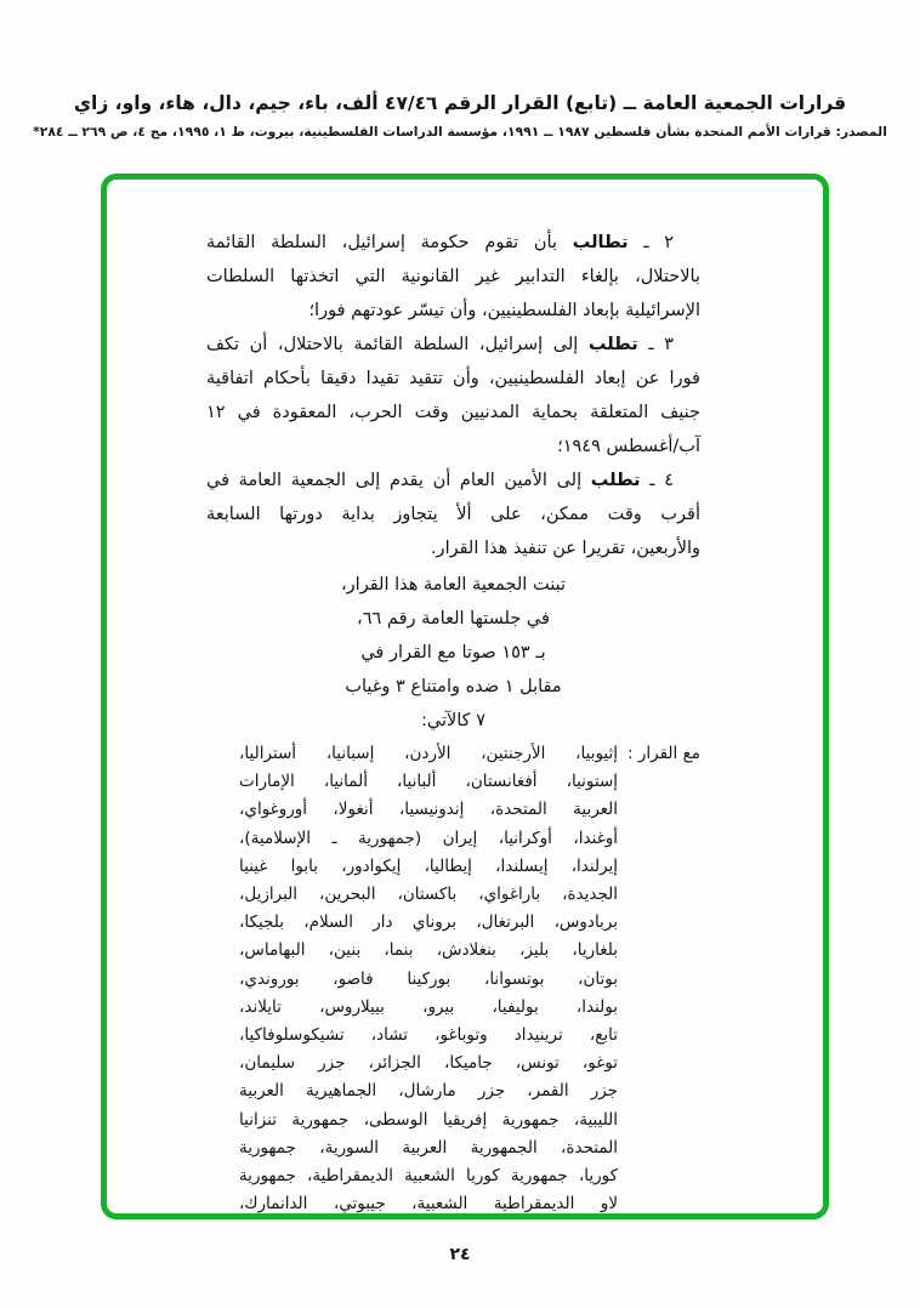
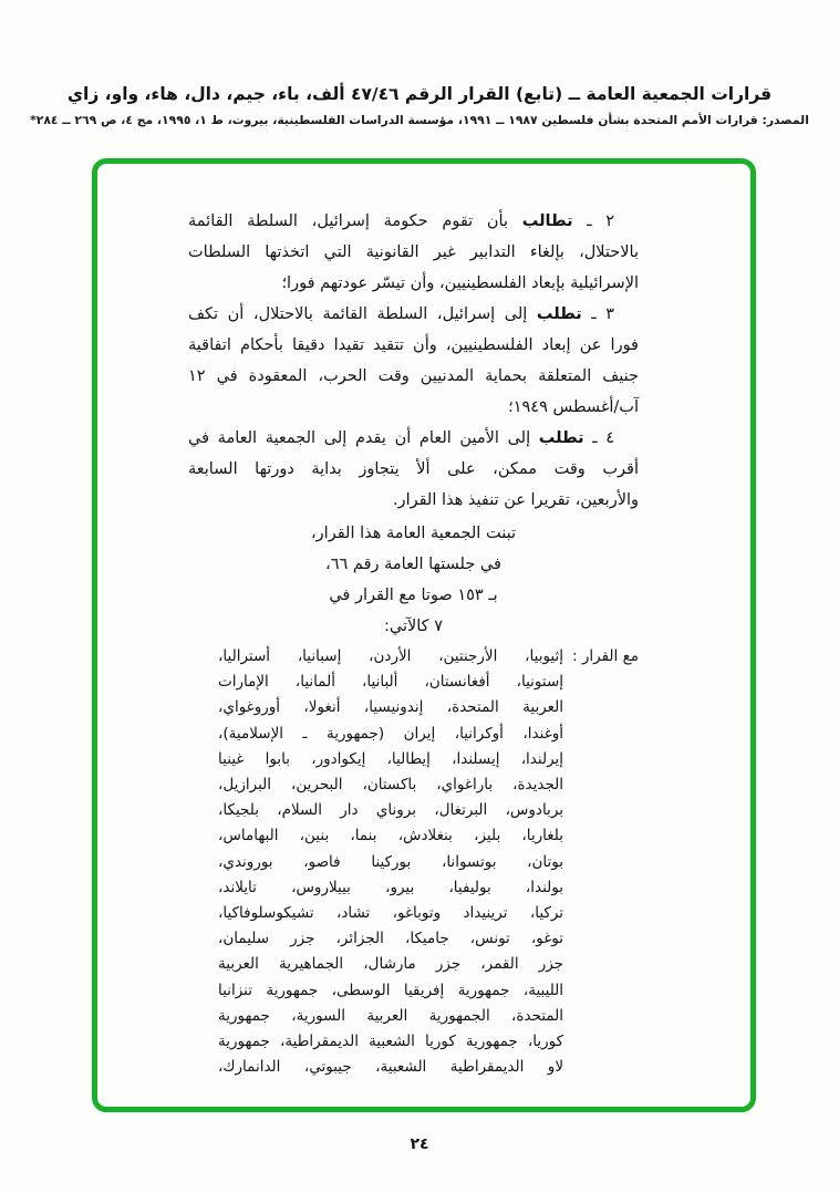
  قرارات الجمعية العامة ــ (تابع) القرار الرقم ٤٧/٤٦ ألف، باء، جيم، دال، هاء، واو، زاي
  المصدر: قرارات الأمم المتحدة بشأن فلسطين ١٩٨٧ ــ ١٩٩١، مؤسسة الدراسات الفلسطينية، بيروت، ط ١، ١٩٩٥، مج ٤، ص ٢٦٩ ــ ٢٨٤*
  ٢ ـ تطالب بأن تقوم حكومة إسرائيل، السلطة القائمة
  بالاحتلال، بإلغاء التدابير غير القانونية التي اتخذتها السلطات
  الإسرائيلية بإبعاد الفلسطينيين، وأن تيسّر عودتهم فورا؛
  ٣ ـ تطلب إلى إسرائيل، السلطة القائمة بالاحتلال، أن تكف
  فورا عن إبعاد الفلسطينيين، وأن تتقيد تقيدا دقيقا بأحكام اتفاقية
  جنيف المتعلقة بحماية المدنيين وقت الحرب، المعقودة في ١٢
  آب/أغسطس ١٩٤٩؛
  ٤ ـ تطلب إلى الأمين العام أن يقدم إلى الجمعية العامة في
  أقرب وقت ممكن، على ألأ يتجاوز بداية دورتها السابعة
  والأربعين، تقريرا عن تنفيذ هذا القرار.
  تبنت الجمعية العامة هذا القرار،
  في جلستها العامة رقم ٦٦،
  بـ ١٥٣ صوتا مع القرار في
- مقابل ١ ضده وامتناع ٣ وغياب
  ٧ كالآتي:
  مع القرار :
  إثيوبيا، الأرجنتين، الأردن، إسبانيا، أستراليا،
  إستونيا، أفغانستان، ألبانيا، ألمانيا، الإمارات
  العربية المتحدة، إندونيسيا، أنغولا، أوروغواي،
  أوغندا، أوكرانيا، إيران (جمهورية ـ الإسلامية)،
  إيرلندا، إيسلندا، إيطاليا، إيكوادور، بابوا غينيا
  الجديدة، باراغواي، باكستان، البحرين، البرازيل،
  بربادوس، البرتغال، بروناي دار السلام، بلجيكا،
  بلغاريا، بليز، بنغلادش، بنما، بنين، البهاماس،
  بوتان، بوتسوانا، بوركينا فاصو، بوروندي،
  بولندا، بوليفيا، بيرو، بييلاروس، تايلاند،
- تابع، ترينيداد وتوباغو، تشاد، تشيكوسلوفاكيا،
+ تركيا، ترينيداد وتوباغو، تشاد، تشيكوسلوفاكيا،
  توغو، تونس، جاميكا، الجزائر، جزر سليمان،
  جزر القمر، جزر مارشال، الجماهيرية العربية
  الليبية، جمهورية إفريقيا الوسطى، جمهورية تنزانيا
  المتحدة، الجمهورية العربية السورية، جمهورية
  كوريا، جمهورية كوريا الشعبية الديمقراطية، جمهورية
  لاو الديمقراطية الشعبية، جيبوتي، الدانمارك،
  ٢٤
